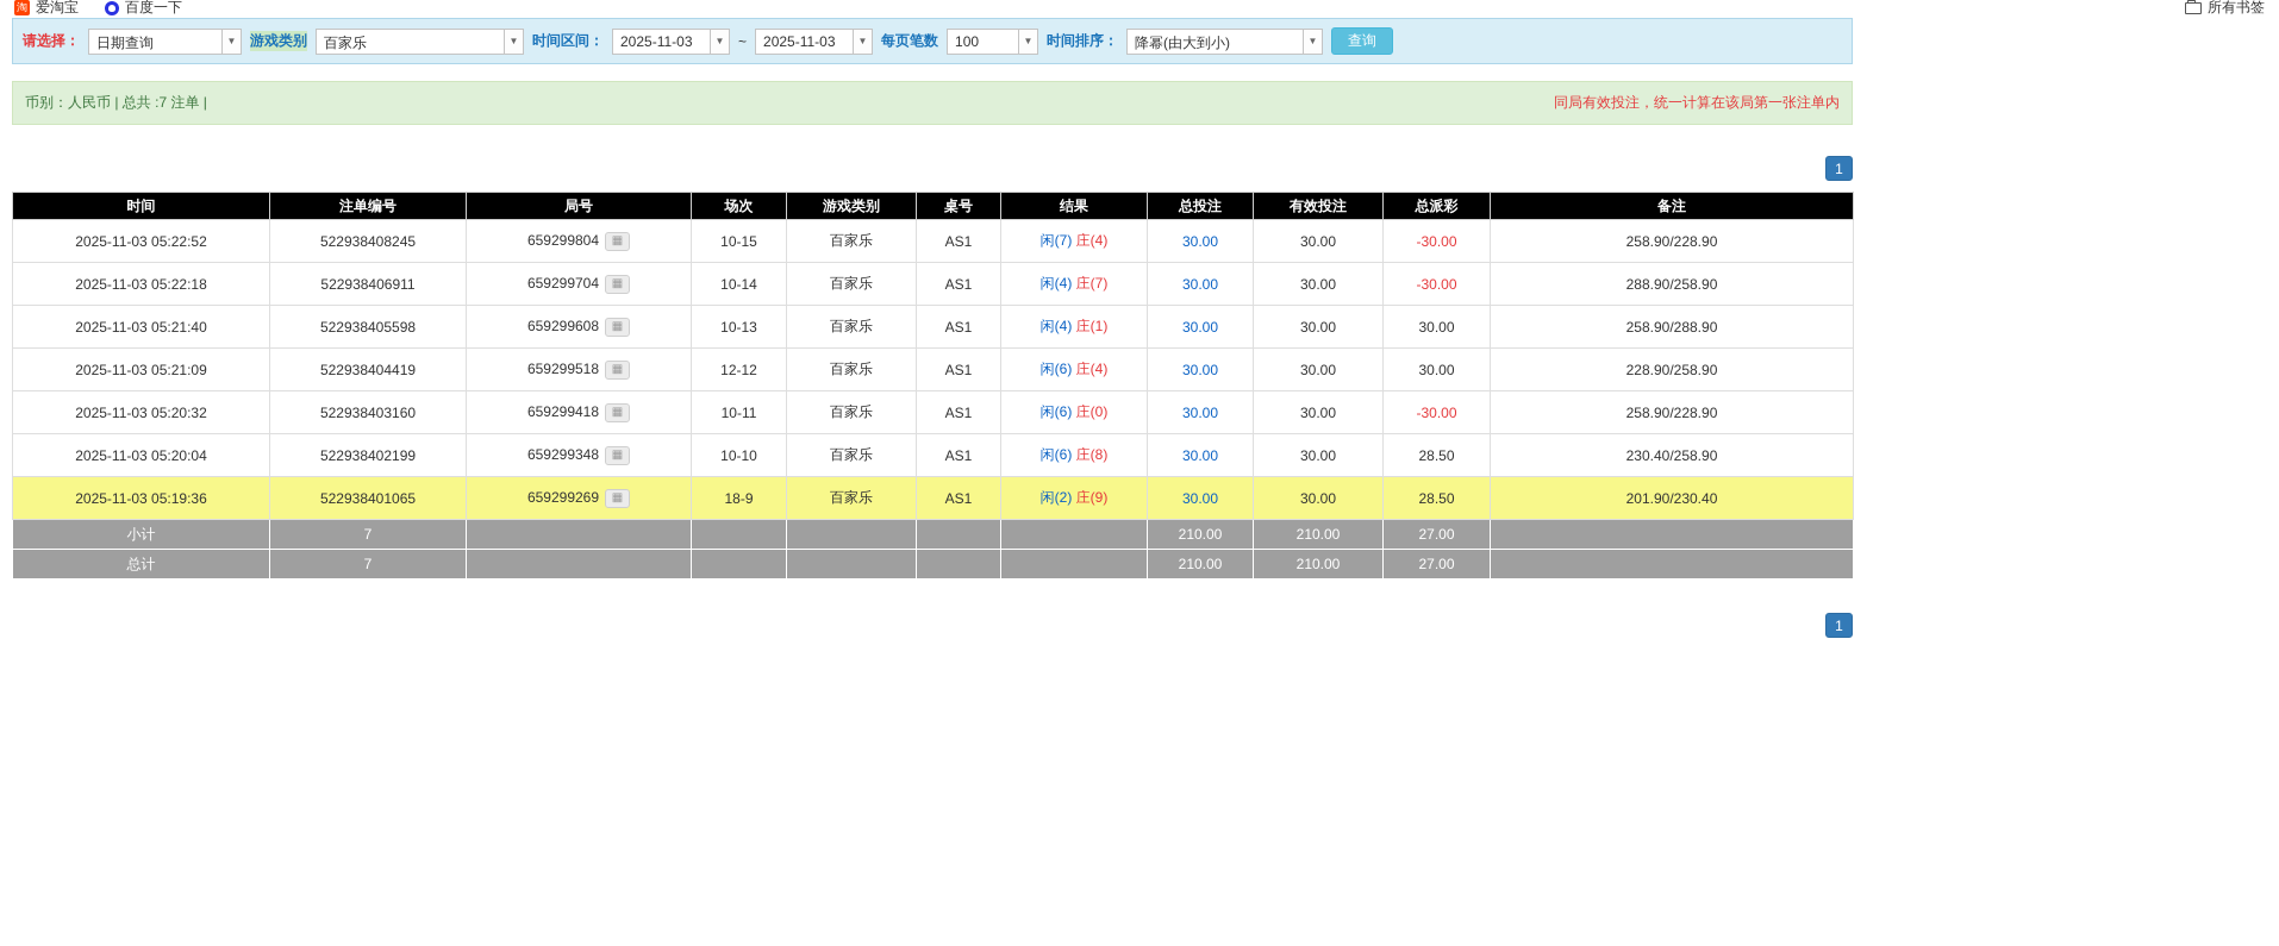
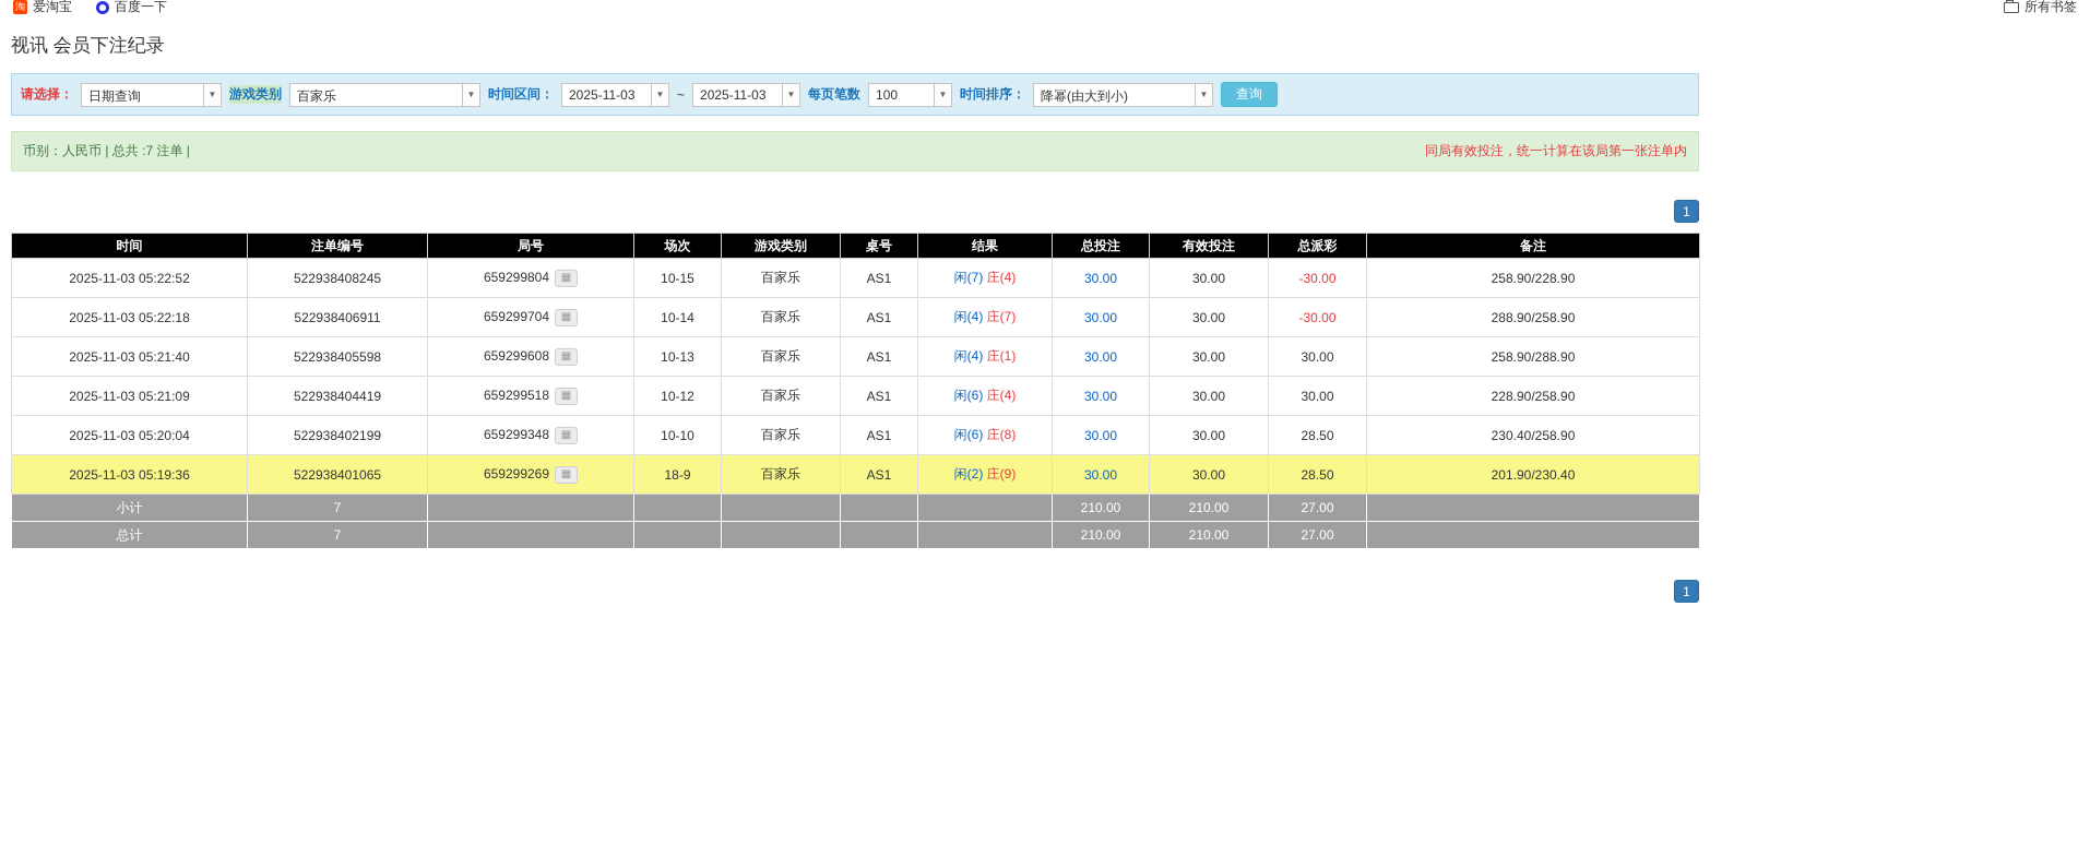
  淘
  爱淘宝
  百度一下
  所有书签
+ 视讯 会员下注纪录
  请选择：
  日期查询
  ▼
  游戏类别
  百家乐
  ▼
  时间区间：
  2025-11-03
  ▼
  ~
  2025-11-03
  ▼
  每页笔数
  100
  ▼
  时间排序：
  降幂(由大到小)
  ▼
  查询
  币别：人民币 | 总共 :7 注单 |
  同局有效投注，统一计算在该局第一张注单内
  1
  时间	注单编号	局号	场次	游戏类别	桌号	结果	总投注	有效投注	总派彩	备注
  2025-11-03 05:22:52	522938408245	659299804 ▦	10-15	百家乐	AS1	闲(7) 庄(4)	30.00	30.00	-30.00	258.90/228.90
  2025-11-03 05:22:18	522938406911	659299704 ▦	10-14	百家乐	AS1	闲(4) 庄(7)	30.00	30.00	-30.00	288.90/258.90
  2025-11-03 05:21:40	522938405598	659299608 ▦	10-13	百家乐	AS1	闲(4) 庄(1)	30.00	30.00	30.00	258.90/288.90
- 2025-11-03 05:21:09	522938404419	659299518 ▦	12-12	百家乐	AS1	闲(6) 庄(4)	30.00	30.00	30.00	228.90/258.90
+ 2025-11-03 05:21:09	522938404419	659299518 ▦	10-12	百家乐	AS1	闲(6) 庄(4)	30.00	30.00	30.00	228.90/258.90
- 2025-11-03 05:20:32	522938403160	659299418 ▦	10-11	百家乐	AS1	闲(6) 庄(0)	30.00	30.00	-30.00	258.90/228.90
  2025-11-03 05:20:04	522938402199	659299348 ▦	10-10	百家乐	AS1	闲(6) 庄(8)	30.00	30.00	28.50	230.40/258.90
  2025-11-03 05:19:36	522938401065	659299269 ▦	18-9	百家乐	AS1	闲(2) 庄(9)	30.00	30.00	28.50	201.90/230.40
  小计	7						210.00	210.00	27.00
  总计	7						210.00	210.00	27.00
  1
